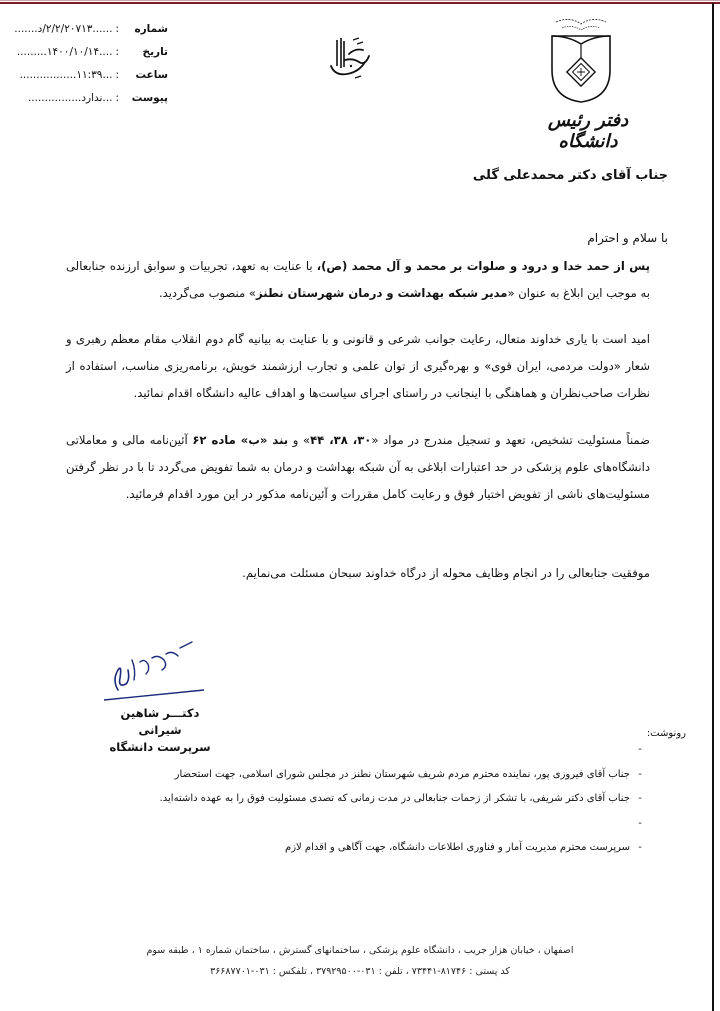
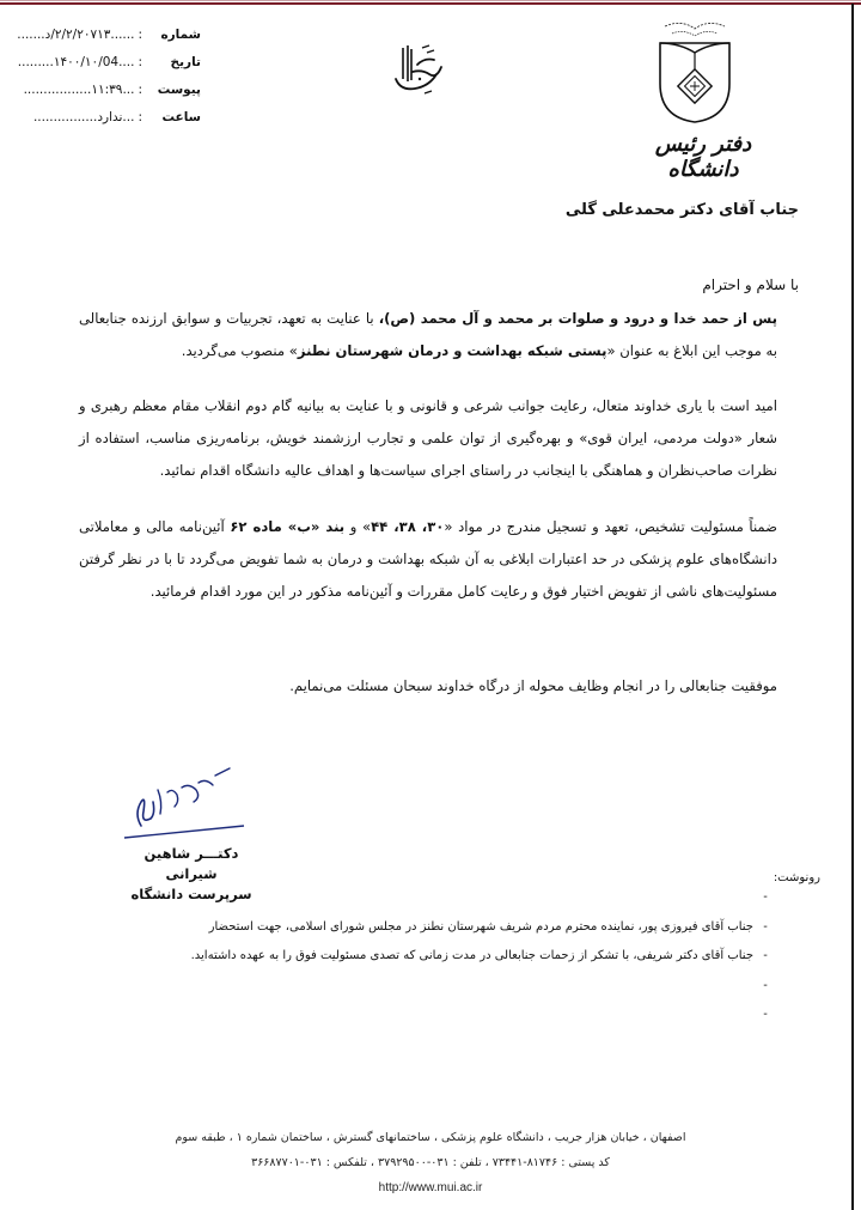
  شماره
  :
  ......۲/۲/۲۰۷۱۳/د.......
  تاریخ
  :
- ....۱۴۰۰/۱۰/۱۴.........
+ ....۱۴۰۰/۱۰/04.........
- ساعت
+ پیوست
  :
  ...۱۱:۳۹.................
- پیوست
+ ساعت
  :
  ...ندارد................
  دفتر رئیس دانشگاه
  جناب آقای دکتر محمدعلی گلی
  با سلام و احترام
- پس از حمد خدا و درود و صلوات بر محمد و آل محمد (ص)، با عنایت به تعهد، تجربیات و سوابق ارزنده جنابعالی به موجب این ابلاغ به عنوان «مدیر شبکه بهداشت و درمان شهرستان نطنز» منصوب می‌گردید.
+ پس از حمد خدا و درود و صلوات بر محمد و آل محمد (ص)، با عنایت به تعهد، تجربیات و سوابق ارزنده جنابعالی به موجب این ابلاغ به عنوان «پستی شبکه بهداشت و درمان شهرستان نطنز» منصوب می‌گردید.
  امید است با یاری خداوند متعال، رعایت جوانب شرعی و قانونی و با عنایت به بیانیه گام دوم انقلاب مقام معظم رهبری و شعار «دولت مردمی، ایران قوی» و بهره‌گیری از توان علمی و تجارب ارزشمند خویش، برنامه‌ریزی مناسب، استفاده از نظرات صاحب‌نظران و هماهنگی با اینجانب در راستای اجرای سیاست‌ها و اهداف عالیه دانشگاه اقدام نمائید.
  ضمناً مسئولیت تشخیص، تعهد و تسجیل مندرج در مواد «۳۰، ۳۸، ۴۴» و بند «ب» ماده ۶۲ آئین‌نامه مالی و معاملاتی دانشگاه‌های علوم پزشکی در حد اعتبارات ابلاغی به آن شبکه بهداشت و درمان به شما تفویض می‌گردد تا با در نظر گرفتن مسئولیت‌های ناشی از تفویض اختیار فوق و رعایت کامل مقررات و آئین‌نامه مذکور در این مورد اقدام فرمائید.
  موفقیت جنابعالی را در انجام وظایف محوله از درگاه خداوند سبحان مسئلت می‌نمایم.
  دکتـــر شاهین شیرانی
  سرپرست دانشگاه
  رونوشت:
  -
  -
  جناب آقای فیروزی پور، نماینده محترم مردم شریف شهرستان نطنز در مجلس شورای اسلامی، جهت استحضار
  -
  جناب آقای دکتر شریفی، با تشکر از زحمات جنابعالی در مدت زمانی که تصدی مسئولیت فوق را به عهده داشته‌اید.
  -
  -
- سرپرست محترم مدیریت آمار و فناوری اطلاعات دانشگاه، جهت آگاهی و اقدام لازم
  اصفهان ، خیابان هزار جریب ، دانشگاه علوم پزشکی ، ساختمانهای گسترش ، ساختمان شماره ۱ ، طبقه سوم
  کد پستی : ۸۱۷۴۶-۷۳۴۴۱ ، تلفن : ۰۳۱-۳۷۹۲۹۵۰۰ ، تلفکس : ۰۳۱-۳۶۶۸۷۷۰۱
+ http://www.mui.ac.ir
